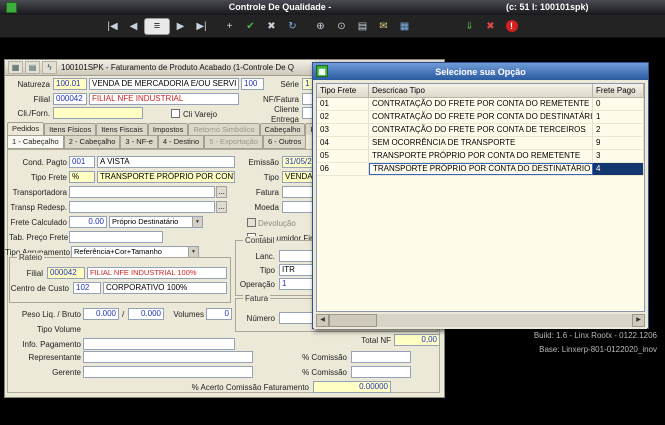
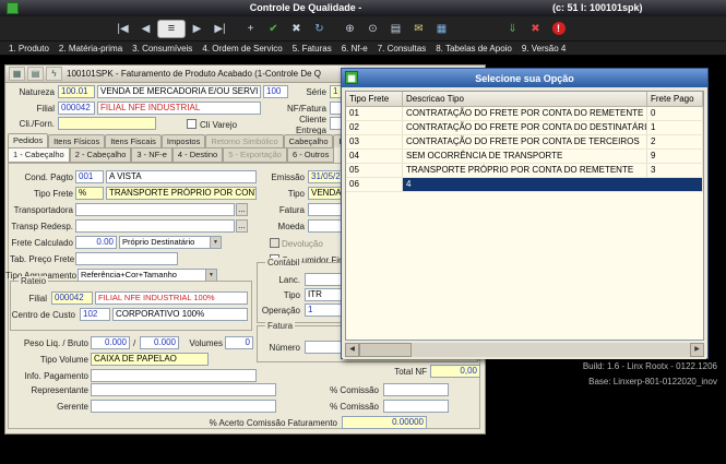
  Controle De Qualidade -
  (c: 51 l: 100101spk)
  |◀
  ◀
  ≡
  ▶
  ▶|
  +
  ✔
  ✖
  ↻
  ⊕
  ⊙
  ▤
  ✉
  ▦
  ⇓
  ✖
  !
+ 1. Produto
+ 2. Matéria-prima
+ 3. Consumíveis
+ 4. Ordem de Servico
+ 5. Faturas
+ 6. Nf-e
+ 7. Consultas
+ 8. Tabelas de Apoio
+ 9. Versão 4
  ▦
  ▤
  ϟ
  100101SPK - Faturamento de Produto Acabado (1-Controle De Q
  Natureza
  100.01
  VENDA DE MERCADORIA E/OU SERVI
  100
  Série
  1
  Filial
  000042
  FILIAL NFE INDUSTRIAL
  NF/Fatura
  Cli./Forn.
  Cli Varejo
  Cliente Entrega
  Pedidos
  Itens Físicos
  Itens Fiscais
  Impostos
  Retorno Simbólico
  Cabeçalho
  1 - Cabeçalho
  2 - Cabeçalho
  3 - NF-e
  4 - Destino
  5 - Exportação
  6 - Outros
  Cond. Pagto
  001
  A VISTA
  Emissão
  31/05/2
  Tipo Frete
  %
  TRANSPORTE PRÓPRIO POR CON
  Tipo
  VENDA
  Transportadora
  ...
  Fatura
  Transp Redesp.
  ...
  Moeda
  Frete Calculado
  0.00
  Próprio Destinatário
  Devolução
  Tab. Preço Frete
  Referência+Cor+Tamanho
  Contábil
  Lanc.
  Tipo
  ITR
  Operação
  1
  Rateio
  Filial
  000042
  FILIAL NFE INDUSTRIAL 100%
  Centro de Custo
  102
  CORPORATIVO 100%
  Peso Liq. / Bruto
  0.000
  /
  0.000
  Volumes
  0
  Fatura
  Número
  Tipo Volume
+ CAIXA DE PAPELAO
  Info. Pagamento
  Total NF
  0,00
  Representante
  % Comissão
  Gerente
  % Comissão
  % Acerto Comissão Faturamento
  0.00000
  ▦
  Selecione sua Opção
  Tipo Frete
  Descricao Tipo
  Frete Pago
  01
  CONTRATAÇÃO DO FRETE POR CONTA DO REMETENTE (
  0
  02
  CONTRATAÇÃO DO FRETE POR CONTA DO DESTINATÁRI
  1
  03
  CONTRATAÇÃO DO FRETE POR CONTA DE TERCEIROS
  2
  04
  SEM OCORRÊNCIA DE TRANSPORTE
  9
  05
  TRANSPORTE PRÓPRIO POR CONTA DO REMETENTE
  3
  06
- TRANSPORTE PRÓPRIO POR CONTA DO DESTINATÁRIO
  4
  Build: 1.6 - Linx Rootx - 0122.1206
  Base: Linxerp-801-0122020_inov
